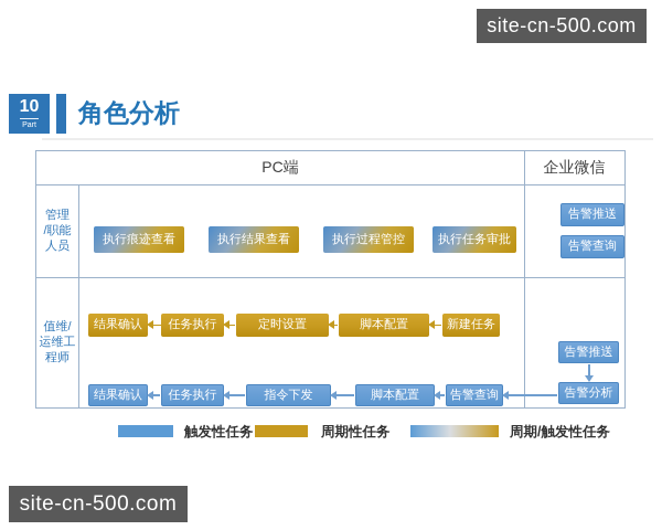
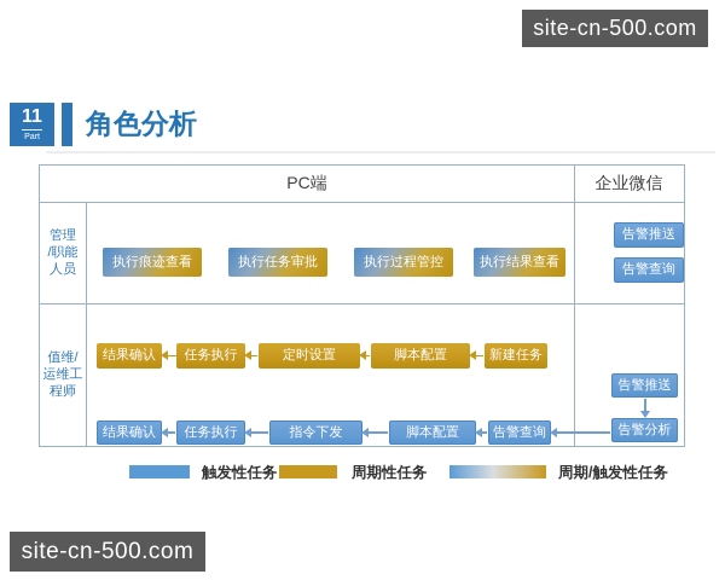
  site-cn-500.com
  site-cn-500.com
- 10
+ 11
  角色分析
  PC端
  企业微信
  管理
  /职能
  人员
  值维/
  运维工
  程师
  执行痕迹查看
- 执行结果查看
+ 执行任务审批
  执行过程管控
- 执行任务审批
+ 执行结果查看
  告警推送
  告警查询
  结果确认
  任务执行
  定时设置
  脚本配置
  新建任务
  结果确认
  任务执行
  指令下发
  脚本配置
  告警查询
  告警推送
  告警分析
  触发性任务
  周期性任务
  周期/触发性任务
